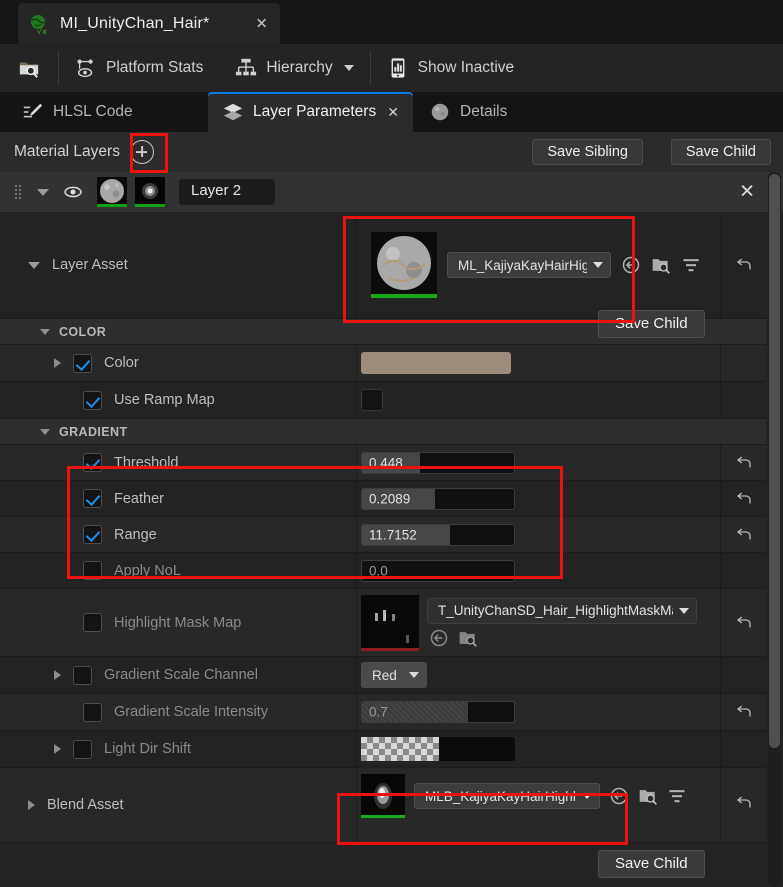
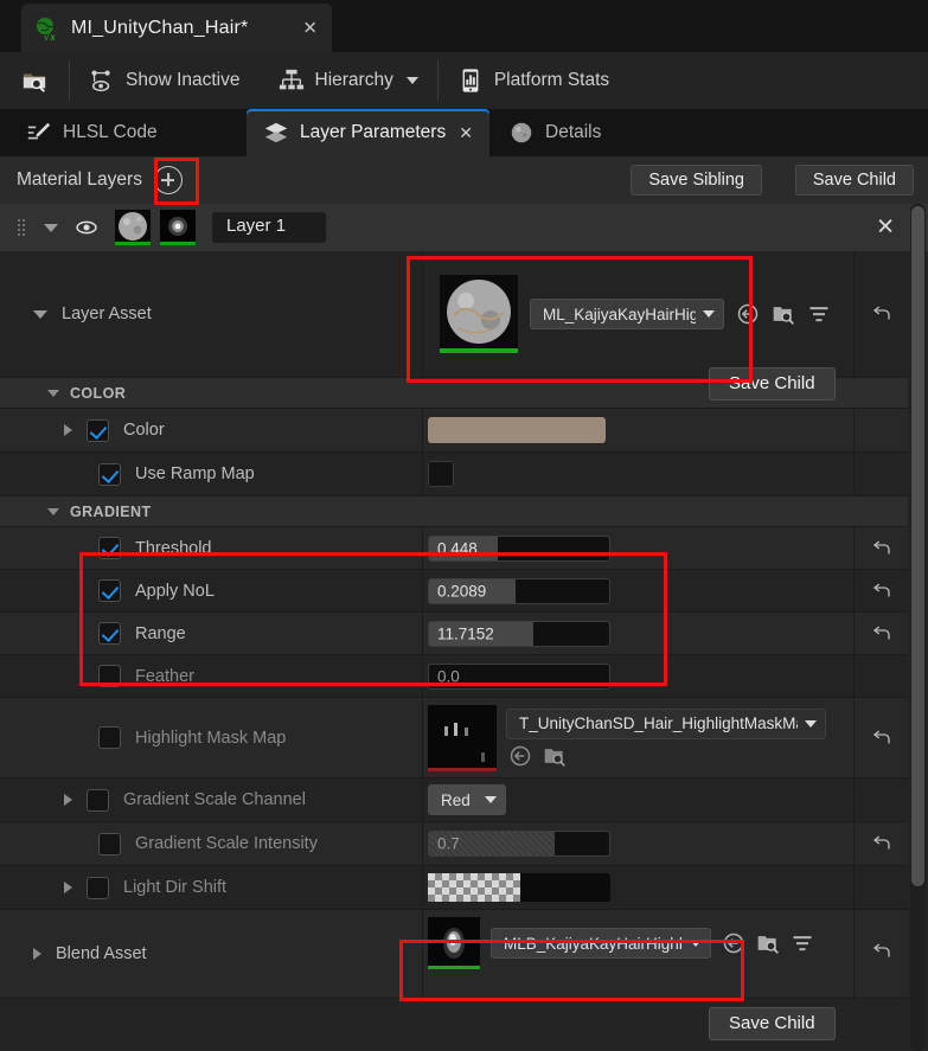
  √x
  MI_UnityChan_Hair*
  ✕
- Platform Stats
+ Show Inactive
  Hierarchy
- Show Inactive
+ Platform Stats
  HLSL Code
  Layer Parameters
  ✕
  Details
  Material Layers
  Save Sibling
  Save Child
- Layer 2
+ Layer 1
  ✕
  Layer Asset
  ML_KajiyaKayHairHig
  COLOR
  Color
  Use Ramp Map
  GRADIENT
  Threshold
  0.448
- Feather
+ Apply NoL
  0.2089
  Range
  11.7152
- Apply NoL
+ Feather
  0.0
  Highlight Mask Map
  T_UnityChanSD_Hair_HighlightMaskM
  Gradient Scale Channel
  Red
  Gradient Scale Intensity
  0.7
  Light Dir Shift
  Blend Asset
  MLB_KajiyaKayHairHighl
  Save Child
  Save Child
